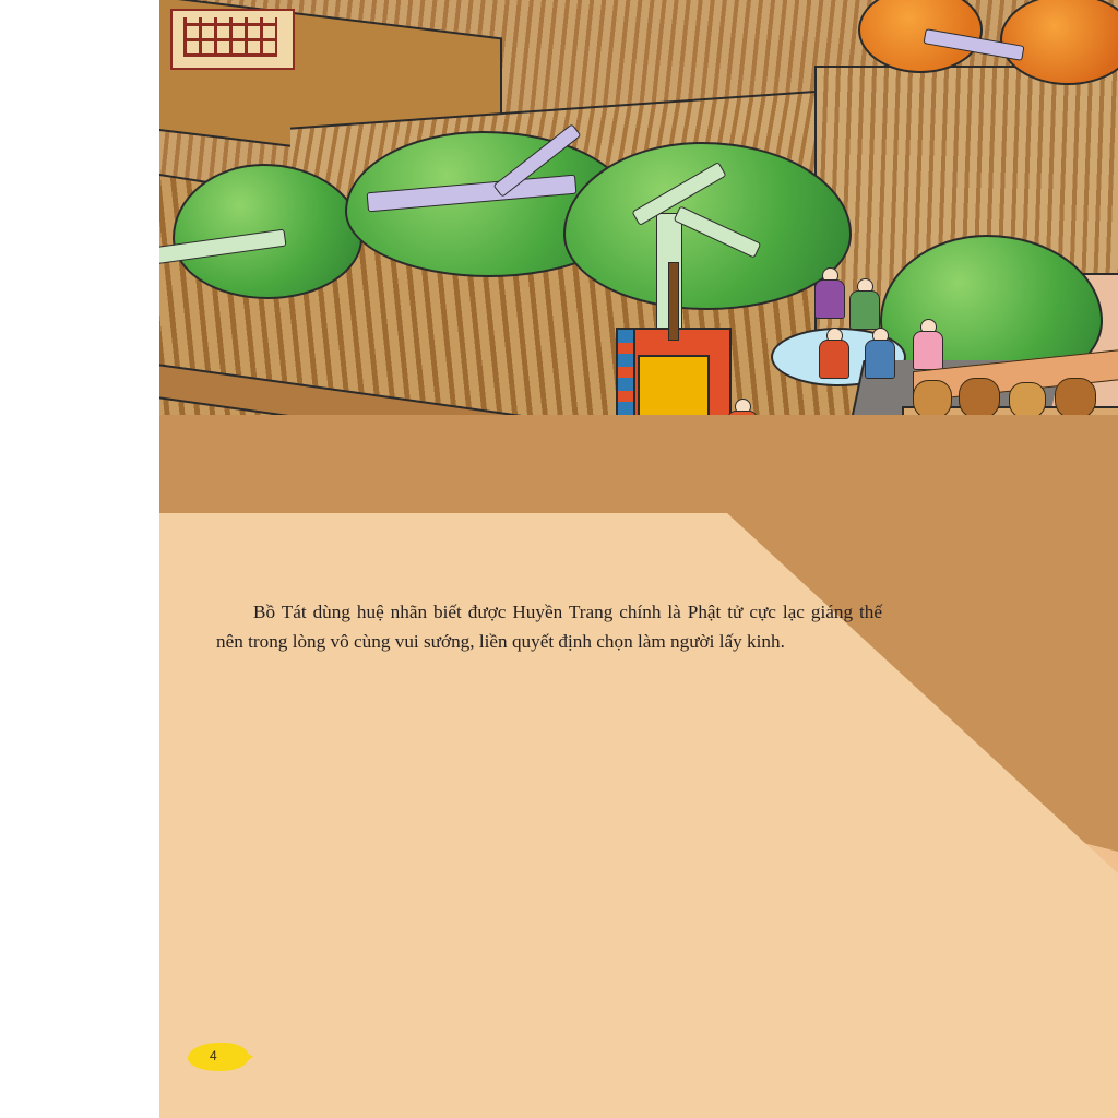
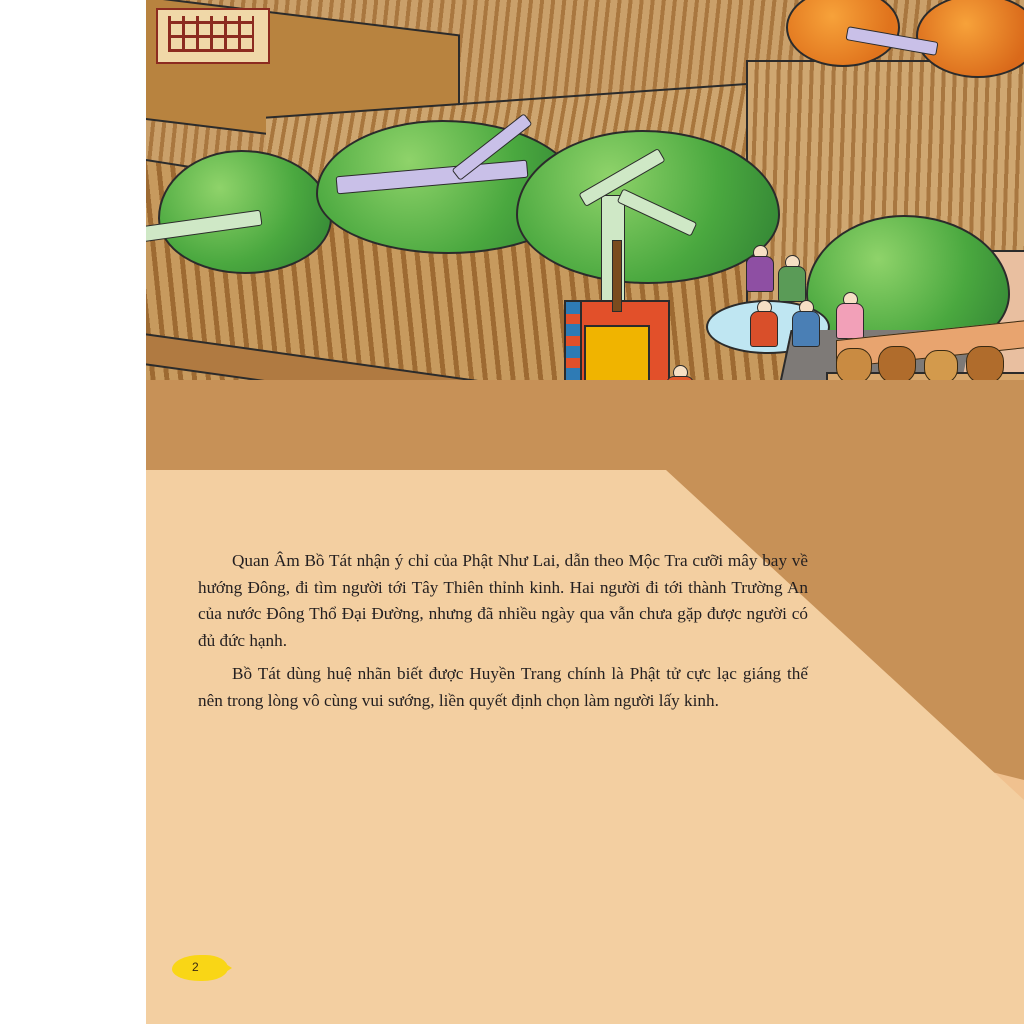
+ Quan Âm Bồ Tát nhận ý chỉ của Phật Như Lai, dẫn theo Mộc Tra cưỡi mây bay về hướng Đông, đi tìm người tới Tây Thiên thỉnh kinh. Hai người đi tới thành Trường An của nước Đông Thổ Đại Đường, nhưng đã nhiều ngày qua vẫn chưa gặp được người có đủ đức hạnh.
  Bồ Tát dùng huệ nhãn biết được Huyền Trang chính là Phật tử cực lạc giáng thế nên trong lòng vô cùng vui sướng, liền quyết định chọn làm người lấy kinh.
- 4
+ 2
